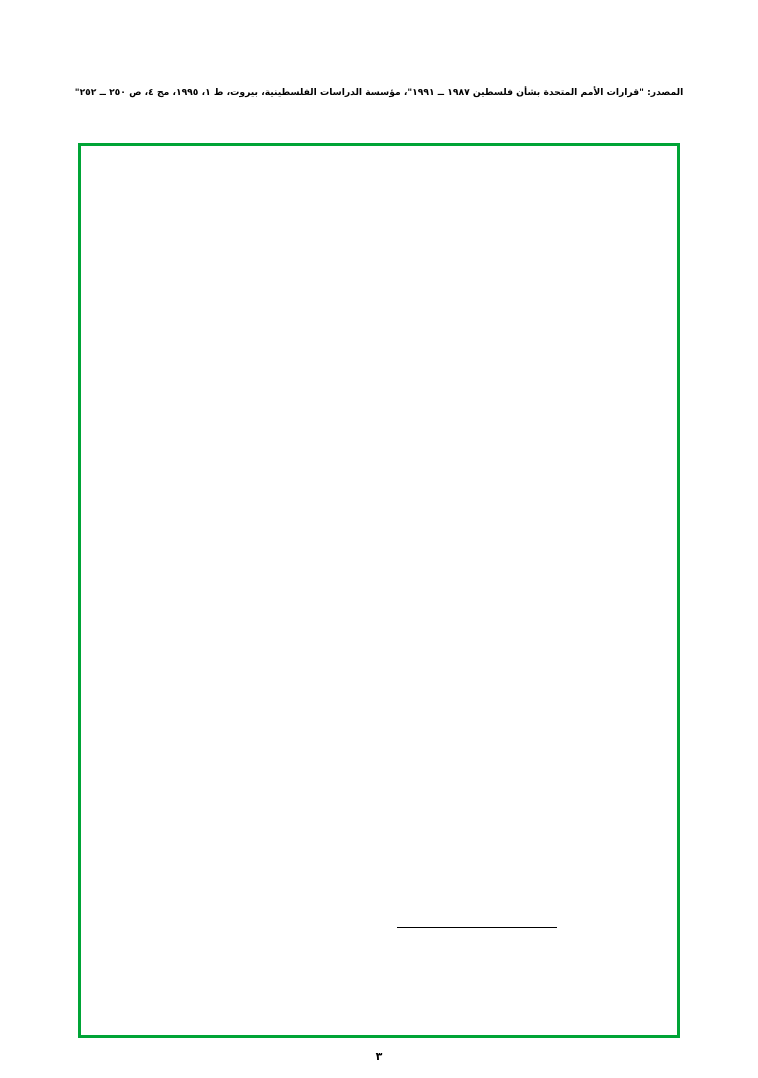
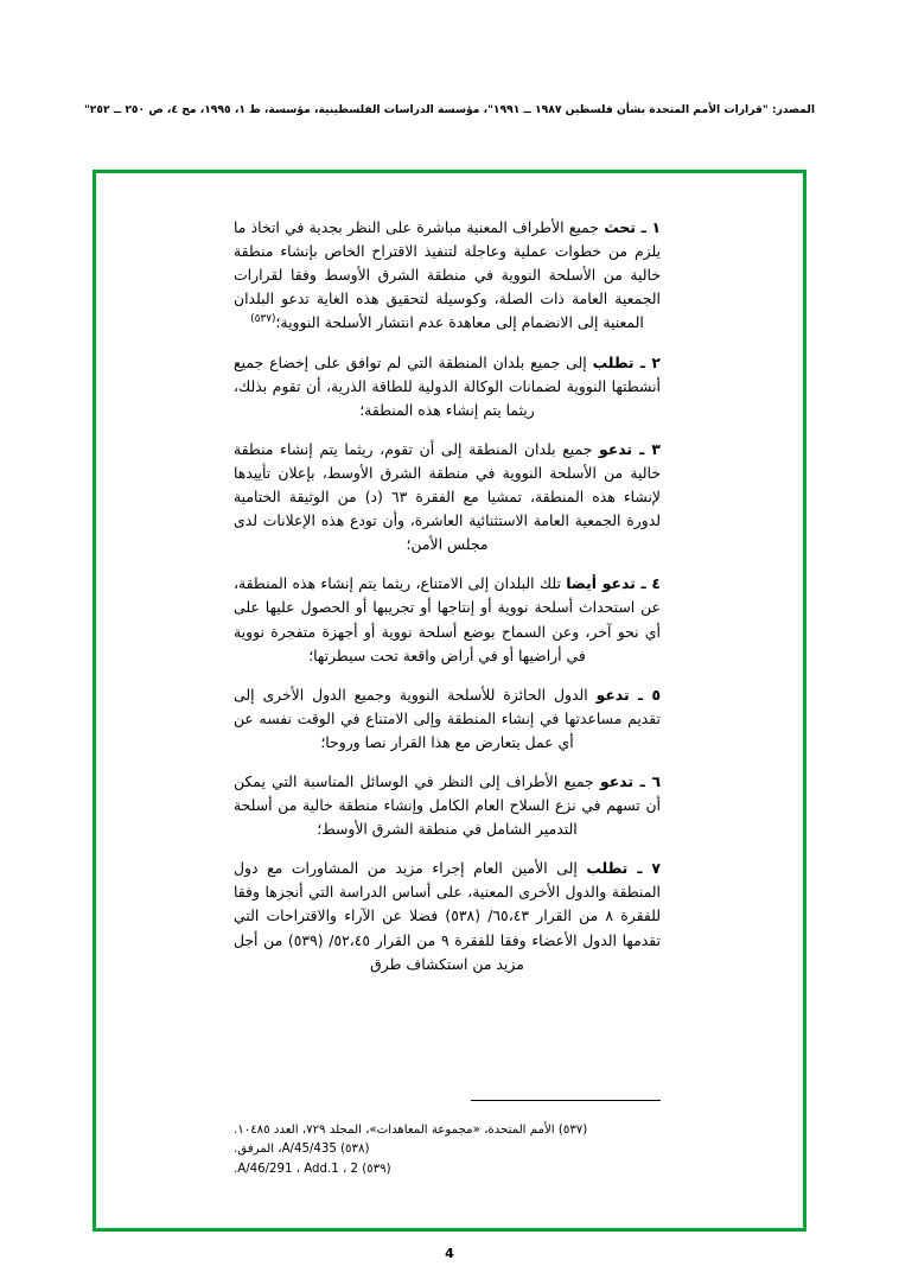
- المصدر: "قرارات الأمم المتحدة بشأن فلسطين ١٩٨٧ ــ ١٩٩١"، مؤسسة الدراسات الفلسطينية، بيروت، ط ١، ١٩٩٥، مج ٤، ص ٢٥٠ ــ ٢٥٢"
+ المصدر: "قرارات الأمم المتحدة بشأن فلسطين ١٩٨٧ ــ ١٩٩١"، مؤسسة الدراسات الفلسطينية، مؤسسة، ط ١، ١٩٩٥، مج ٤، ص ٢٥٠ ــ ٢٥٢"
+ ١ ـ تحث جميع الأطراف المعنية مباشرة على النظر بجدية في اتخاذ ما يلزم من خطوات عملية وعاجلة لتنفيذ الاقتراح الخاص بإنشاء منطقة خالية من الأسلحة النووية في منطقة الشرق الأوسط وفقا لقرارات الجمعية العامة ذات الصلة، وكوسيلة لتحقيق هذه الغاية تدعو البلدان المعنية إلى الانضمام إلى معاهدة عدم انتشار الأسلحة النووية؛(٥٣٧)
+ ٢ ـ تطلب إلى جميع بلدان المنطقة التي لم توافق على إخضاع جميع أنشطتها النووية لضمانات الوكالة الدولية للطاقة الذرية، أن تقوم بذلك، ريثما يتم إنشاء هذه المنطقة؛
+ ٣ ـ تدعو جميع بلدان المنطقة إلى أن تقوم، ريثما يتم إنشاء منطقة خالية من الأسلحة النووية في منطقة الشرق الأوسط، بإعلان تأييدها لإنشاء هذه المنطقة، تمشيا مع الفقرة ٦٣ (د) من الوثيقة الختامية لدورة الجمعية العامة الاستثنائية العاشرة، وأن تودع هذه الإعلانات لدى مجلس الأمن؛
+ ٤ ـ تدعو أيضا تلك البلدان إلى الامتناع، ريثما يتم إنشاء هذه المنطقة، عن استحداث أسلحة نووية أو إنتاجها أو تجريبها أو الحصول عليها على أي نحو آخر، وعن السماح بوضع أسلحة نووية أو أجهزة متفجرة نووية في أراضيها أو في أراض واقعة تحت سيطرتها؛
+ ٥ ـ تدعو الدول الحائزة للأسلحة النووية وجميع الدول الأخرى إلى تقديم مساعدتها في إنشاء المنطقة وإلى الامتناع في الوقت نفسه عن أي عمل يتعارض مع هذا القرار نصا وروحا؛
+ ٦ ـ تدعو جميع الأطراف إلى النظر في الوسائل المناسبة التي يمكن أن تسهم في نزع السلاح العام الكامل وإنشاء منطقة خالية من أسلحة التدمير الشامل في منطقة الشرق الأوسط؛
+ ٧ ـ تطلب إلى الأمين العام إجراء مزيد من المشاورات مع دول المنطقة والدول الأخرى المعنية، على أساس الدراسة التي أنجزها وفقا للفقرة ٨ من القرار ٦٥،٤٣/ (٥٣٨) فضلا عن الآراء والاقتراحات التي تقدمها الدول الأعضاء وفقا للفقرة ٩ من القرار ٥٢،٤٥/ (٥٣٩) من أجل مزيد من استكشاف طرق
+ (٥٣٧) الأمم المتحدة، «مجموعة المعاهدات»، المجلد ٧٢٩، العدد ١٠٤٨٥.
+ (٥٣٨) A/45/435، المرفق.
+ (٥٣٩) A/46/291 ، Add.1 ، 2.
- ٣
+ 4
